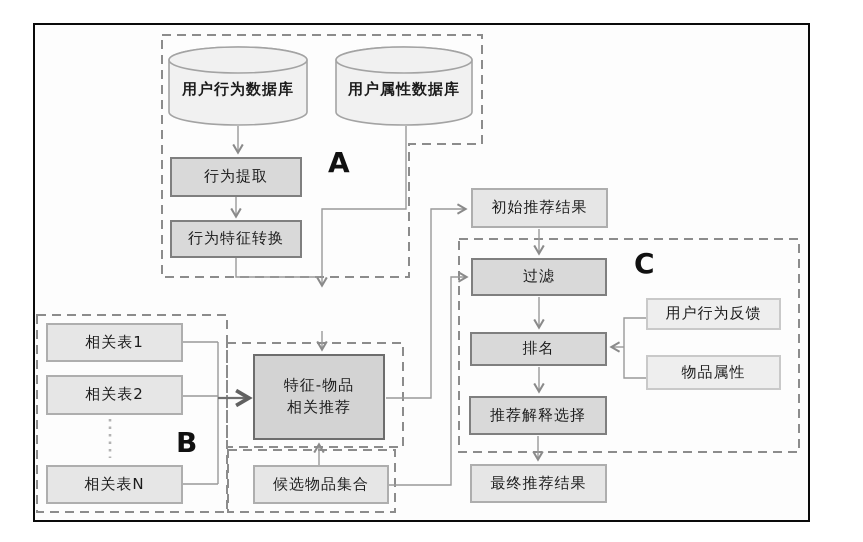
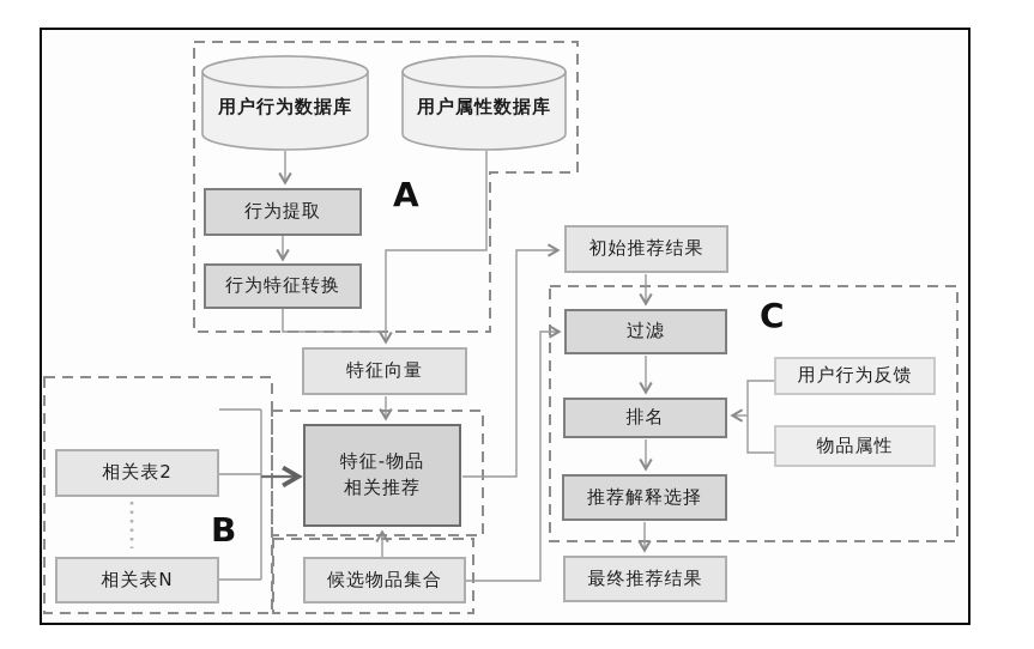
  用户行为数据库
  用户属性数据库
  A
  B
  C
  行为提取
  行为特征转换
+ 特征向量
  特征-物品
  相关推荐
  候选物品集合
- 相关表1
  相关表2
  相关表N
  初始推荐结果
  过滤
  排名
  推荐解释选择
  最终推荐结果
  用户行为反馈
  物品属性
